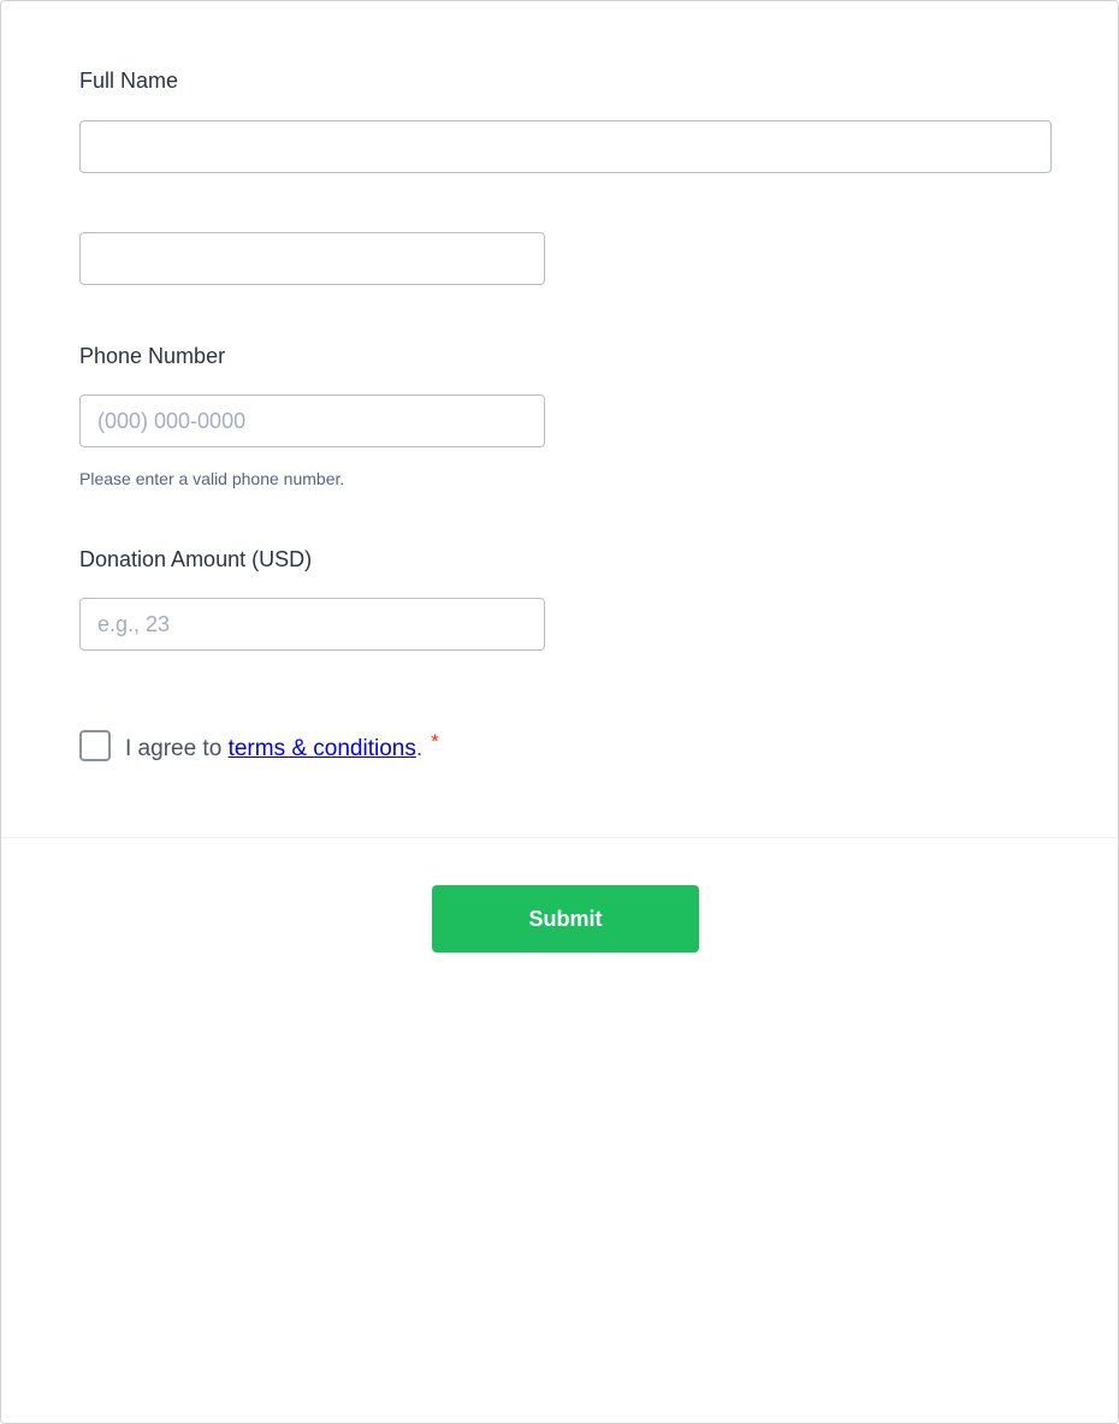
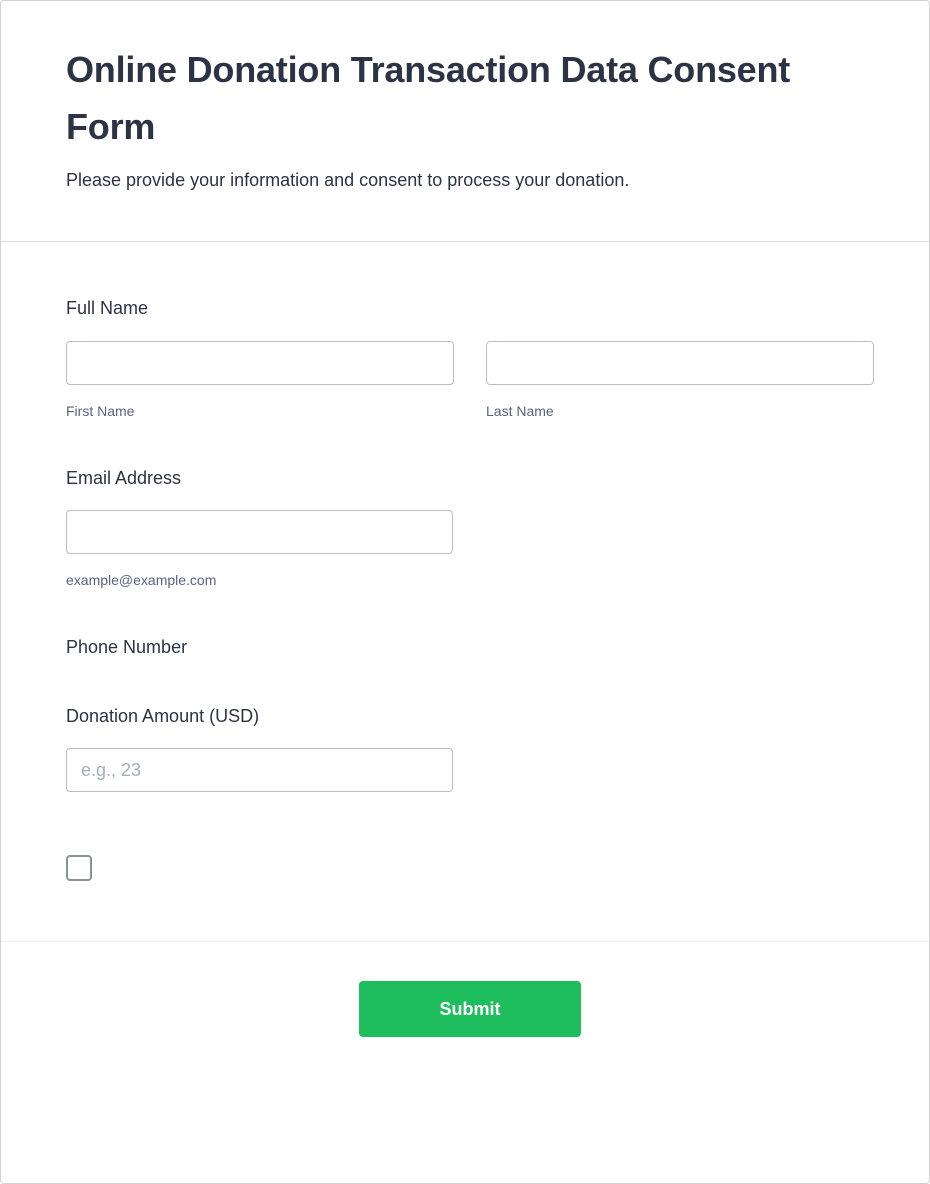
+ Online Donation Transaction Data Consent Form
+ Please provide your information and consent to process your donation.
  Full Name
+ First Name
+ Last Name
+ Email Address
+ example@example.com
  Phone Number
- (000) 000-0000
- Please enter a valid phone number.
  Donation Amount (USD)
  e.g., 23
- I agree to terms & conditions. *
  Submit
